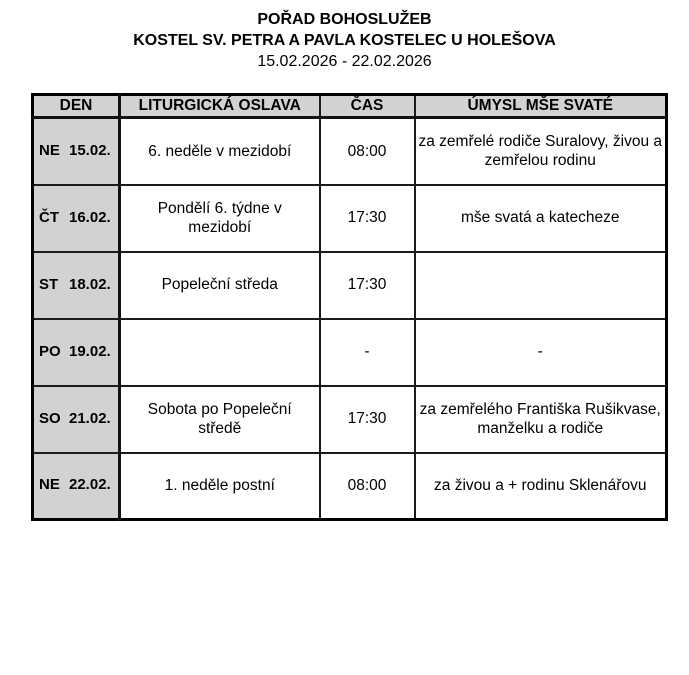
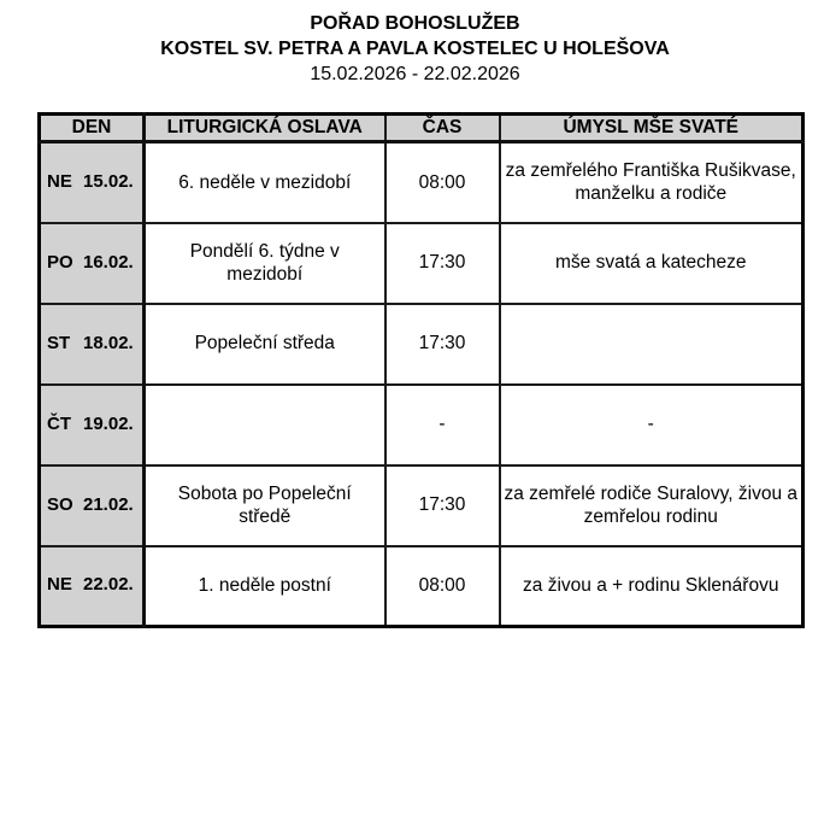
  POŘAD BOHOSLUŽEB
  KOSTEL SV. PETRA A PAVLA KOSTELEC U HOLEŠOVA
  15.02.2026 - 22.02.2026
  DEN	LITURGICKÁ OSLAVA	ČAS	ÚMYSL MŠE SVATÉ
- NE 15.02.	6. neděle v mezidobí	08:00	za zemřelé rodiče Suralovy, živou a zemřelou rodinu
+ NE 15.02.	6. neděle v mezidobí	08:00	za zemřelého Františka Rušikvase, manželku a rodiče
- ČT 16.02.	Pondělí 6. týdne v mezidobí	17:30	mše svatá a katecheze
+ PO 16.02.	Pondělí 6. týdne v mezidobí	17:30	mše svatá a katecheze
  ST 18.02.	Popeleční středa	17:30
- PO 19.02.		-	-
+ ČT 19.02.		-	-
- SO 21.02.	Sobota po Popeleční středě	17:30	za zemřelého Františka Rušikvase, manželku a rodiče
+ SO 21.02.	Sobota po Popeleční středě	17:30	za zemřelé rodiče Suralovy, živou a zemřelou rodinu
  NE 22.02.	1. neděle postní	08:00	za živou a + rodinu Sklenářovu
